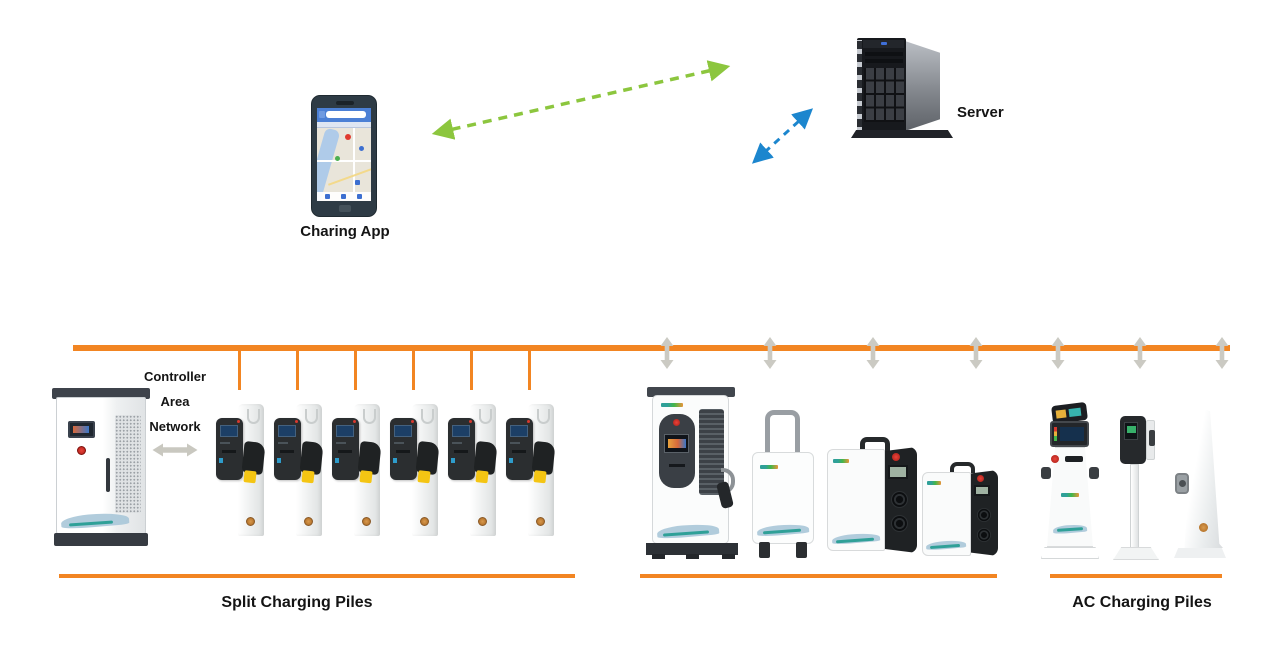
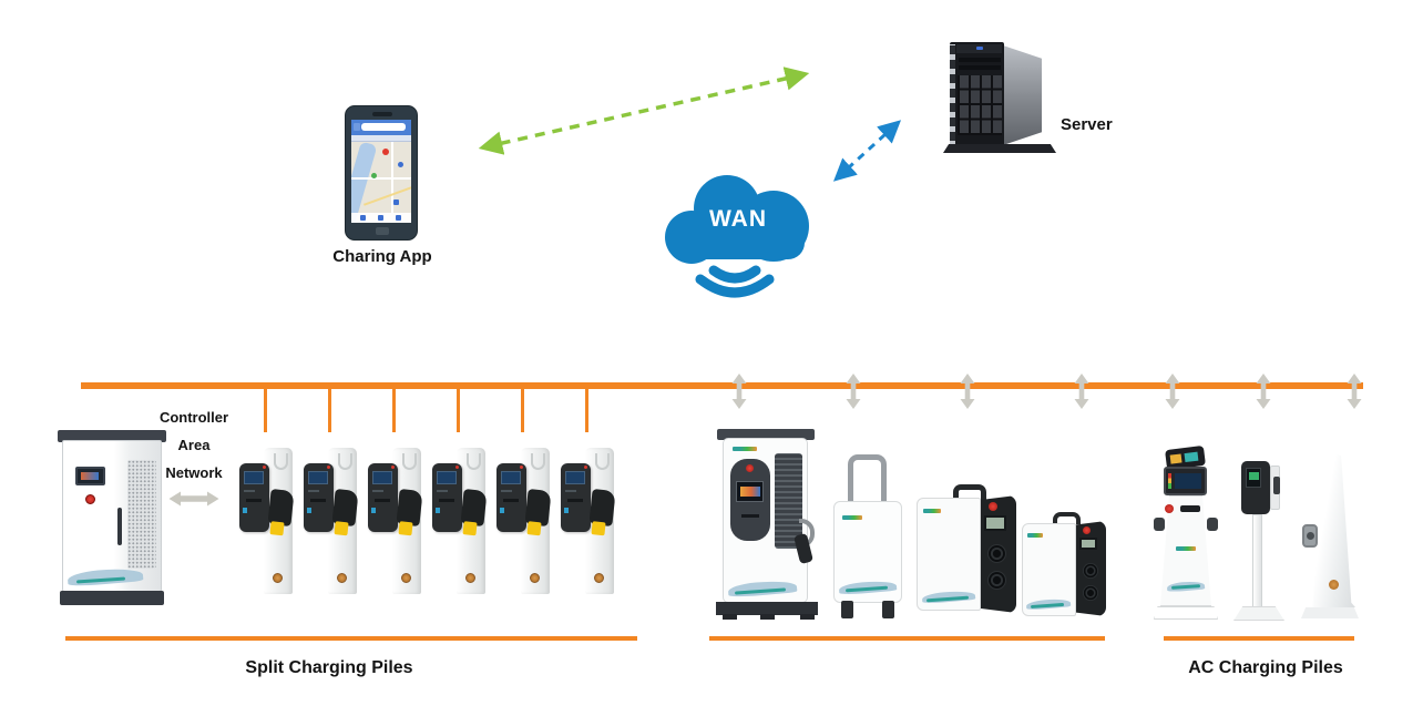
  Charing App
+ WAN
  Server
  Controller
  Area
  Network
  Split Charging Piles
  AC Charging Piles
